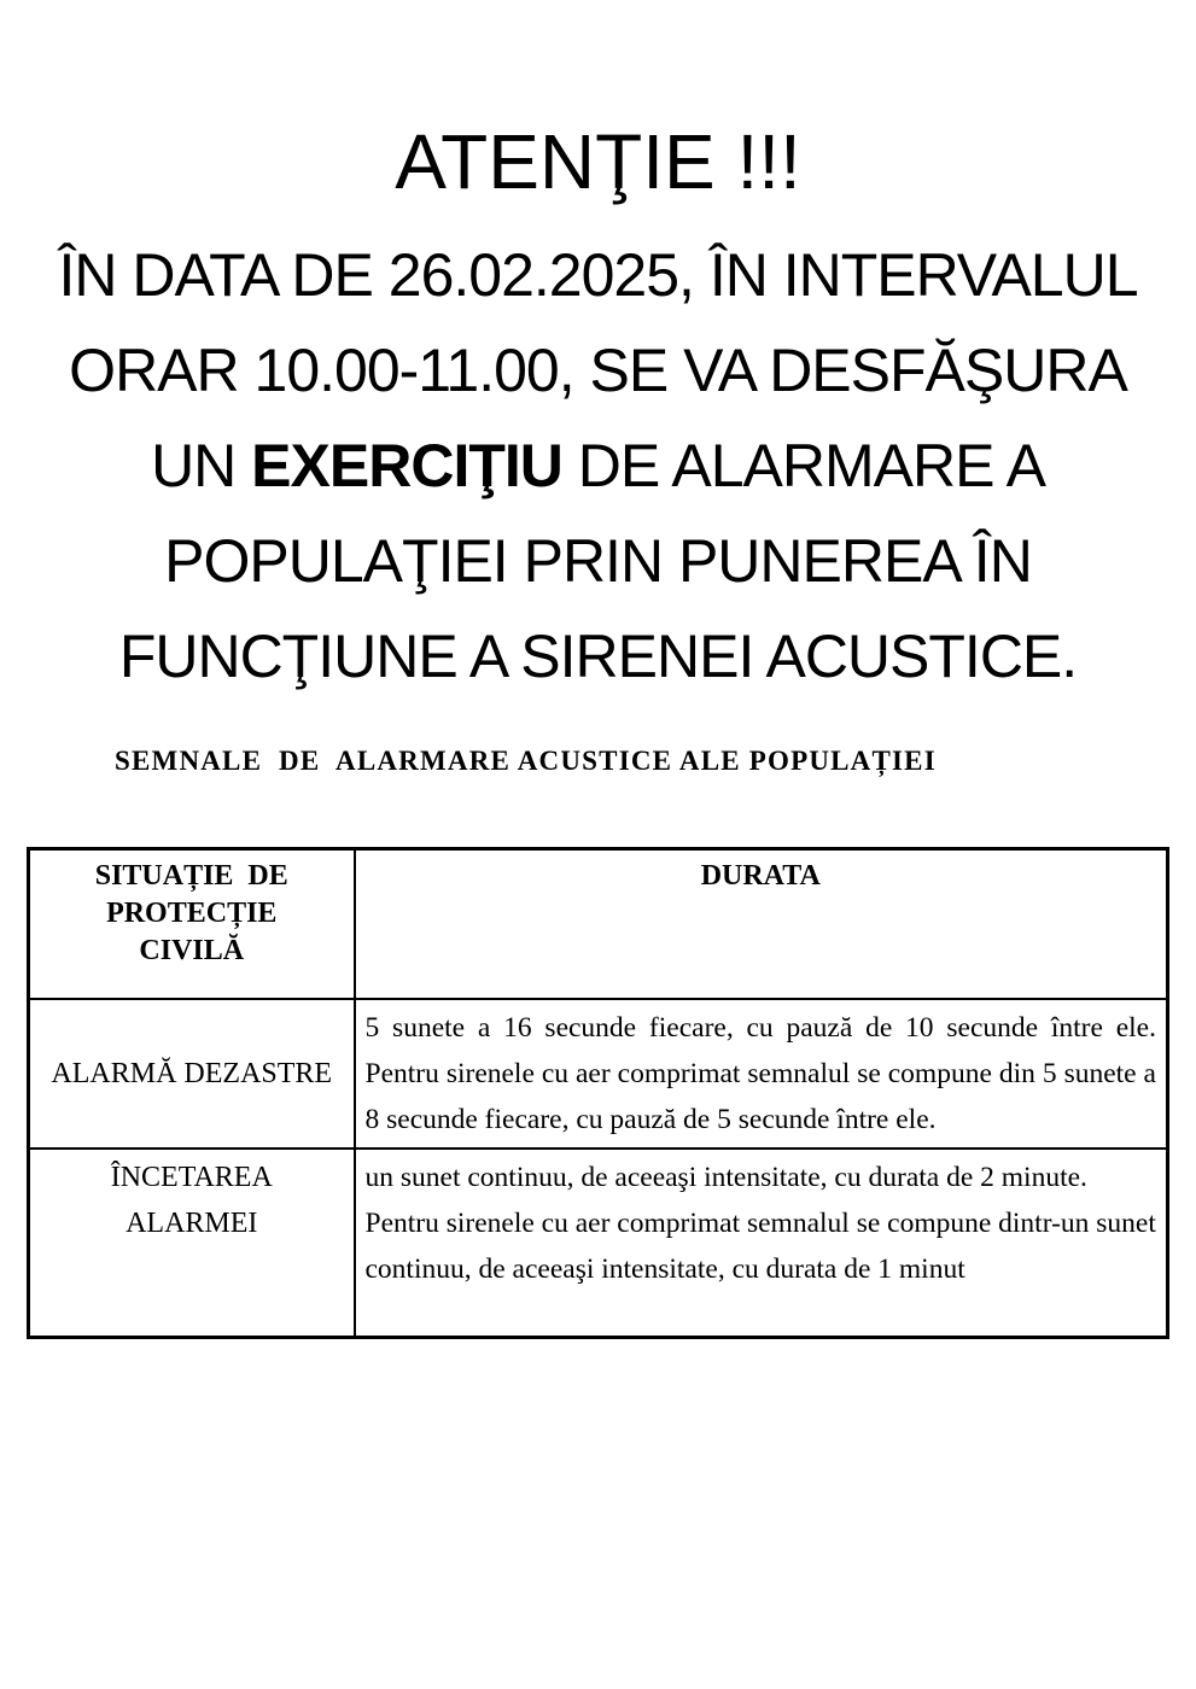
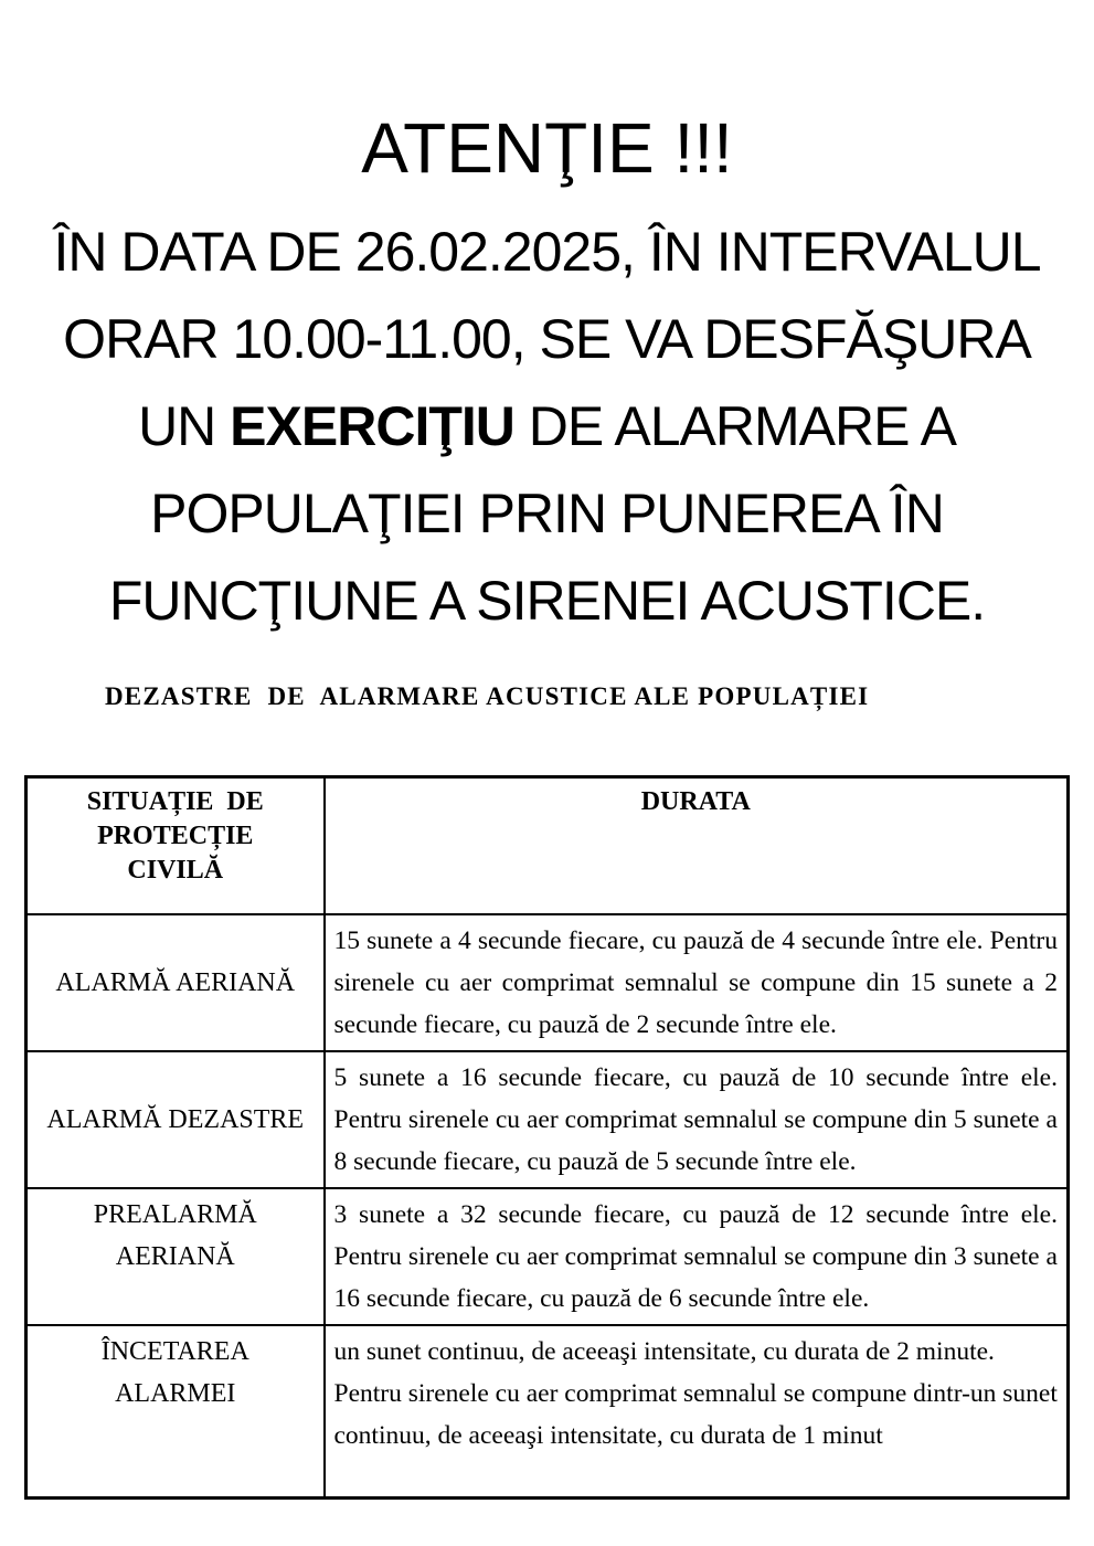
  ATENŢIE !!!
  ÎN DATA DE 26.02.2025, ÎN INTERVALUL
  ORAR 10.00-11.00, SE VA DESFĂŞURA
  UN EXERCIŢIU DE ALARMARE A
  POPULAŢIEI PRIN PUNEREA ÎN
  FUNCŢIUNE A SIRENEI ACUSTICE.
- SEMNALE DE ALARMARE ACUSTICE ALE POPULAȚIEI
+ DEZASTRE DE ALARMARE ACUSTICE ALE POPULAȚIEI
  SITUAȚIE DE PROTECȚIE CIVILĂ	DURATA
+ ALARMĂ AERIANĂ	15 sunete a 4 secunde fiecare, cu pauză de 4 secunde între ele. Pentru sirenele cu aer comprimat semnalul se compune din 15 sunete a 2 secunde fiecare, cu pauză de 2 secunde între ele.
  ALARMĂ DEZASTRE	5 sunete a 16 secunde fiecare, cu pauză de 10 secunde între ele. Pentru sirenele cu aer comprimat semnalul se compune din 5 sunete a 8 secunde fiecare, cu pauză de 5 secunde între ele.
+ PREALARMĂ AERIANĂ	3 sunete a 32 secunde fiecare, cu pauză de 12 secunde între ele. Pentru sirenele cu aer comprimat semnalul se compune din 3 sunete a 16 secunde fiecare, cu pauză de 6 secunde între ele.
  ÎNCETAREA ALARMEI	un sunet continuu, de aceeaşi intensitate, cu durata de 2 minute. Pentru sirenele cu aer comprimat semnalul se compune dintr-un sunet continuu, de aceeaşi intensitate, cu durata de 1 minut
